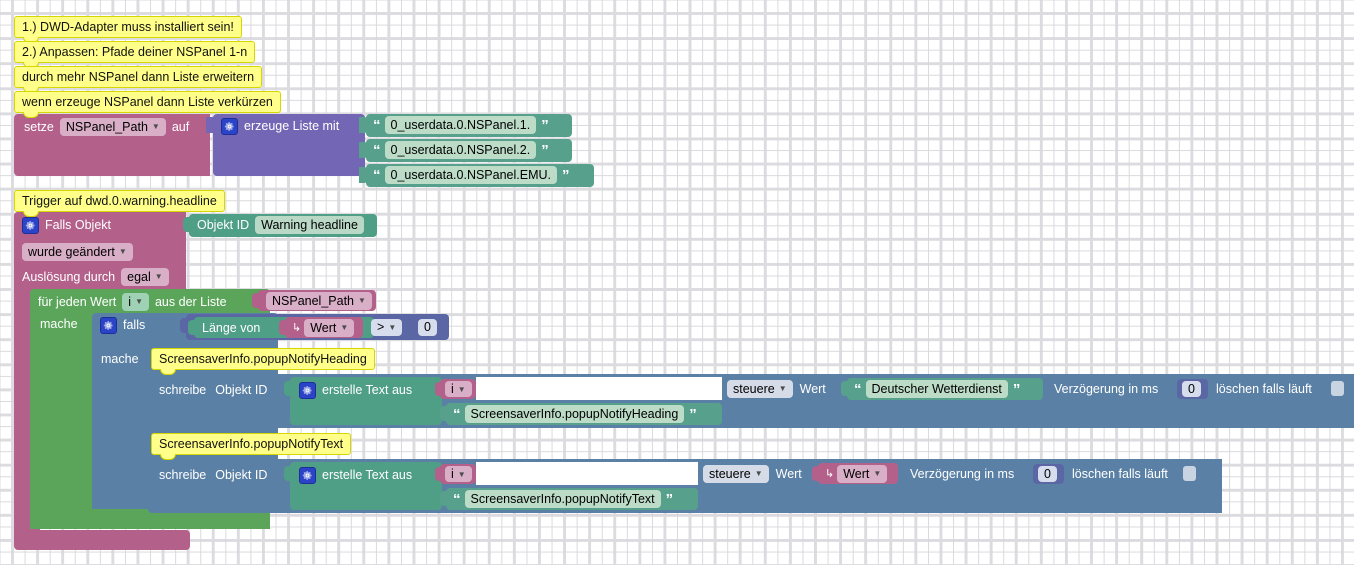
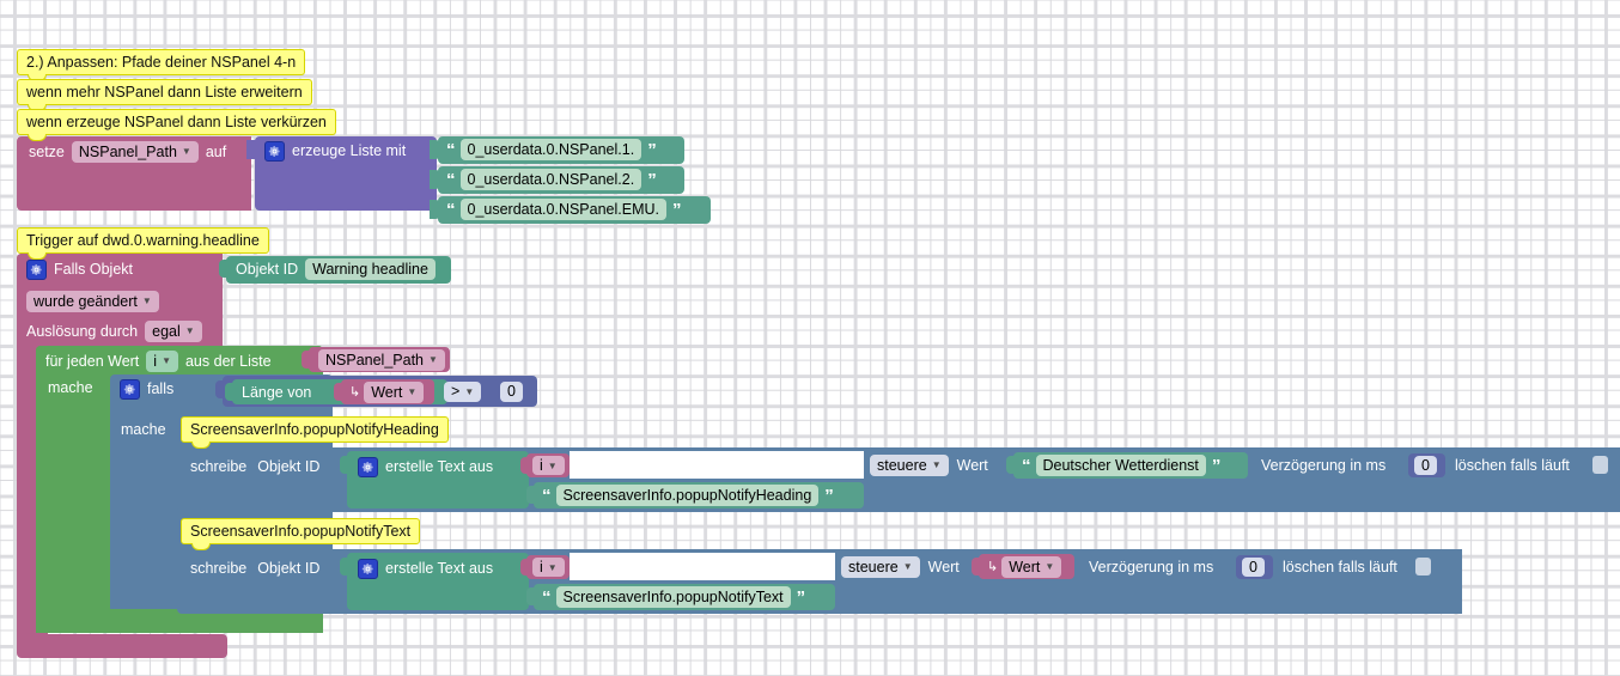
  setze
  NSPanel_Path ▼
  auf
  erzeuge Liste mit
  “
  0_userdata.0.NSPanel.1.
  ”
  “
  0_userdata.0.NSPanel.2.
  ”
  “
  0_userdata.0.NSPanel.EMU.
  ”
  Falls Objekt
  Objekt ID
  Warning headline
  wurde geändert ▼
  Auslösung durch
  egal ▼
  für jeden Wert
  i ▼
  aus der Liste
  NSPanel_Path ▼
  mache
  falls
  Länge von
  ↳
  Wert ▼
  > ▼
  0
  mache
  schreibe
  Objekt ID
  erstelle Text aus
  i ▼
  “
  ScreensaverInfo.popupNotifyHeading
  ”
  steuere ▼
  Wert
  “
  Deutscher Wetterdienst
  ”
  Verzögerung in ms
  0
  löschen falls läuft
  schreibe
  Objekt ID
  erstelle Text aus
  i ▼
  “
  ScreensaverInfo.popupNotifyText
  ”
  steuere ▼
  Wert
  ↳
  Wert ▼
  Verzögerung in ms
  0
  löschen falls läuft
- 1.) DWD-Adapter muss installiert sein!
- 2.) Anpassen: Pfade deiner NSPanel 1-n
+ 2.) Anpassen: Pfade deiner NSPanel 4-n
- durch mehr NSPanel dann Liste erweitern
+ wenn mehr NSPanel dann Liste erweitern
  wenn erzeuge NSPanel dann Liste verkürzen
  Trigger auf dwd.0.warning.headline
  ScreensaverInfo.popupNotifyHeading
  ScreensaverInfo.popupNotifyText
